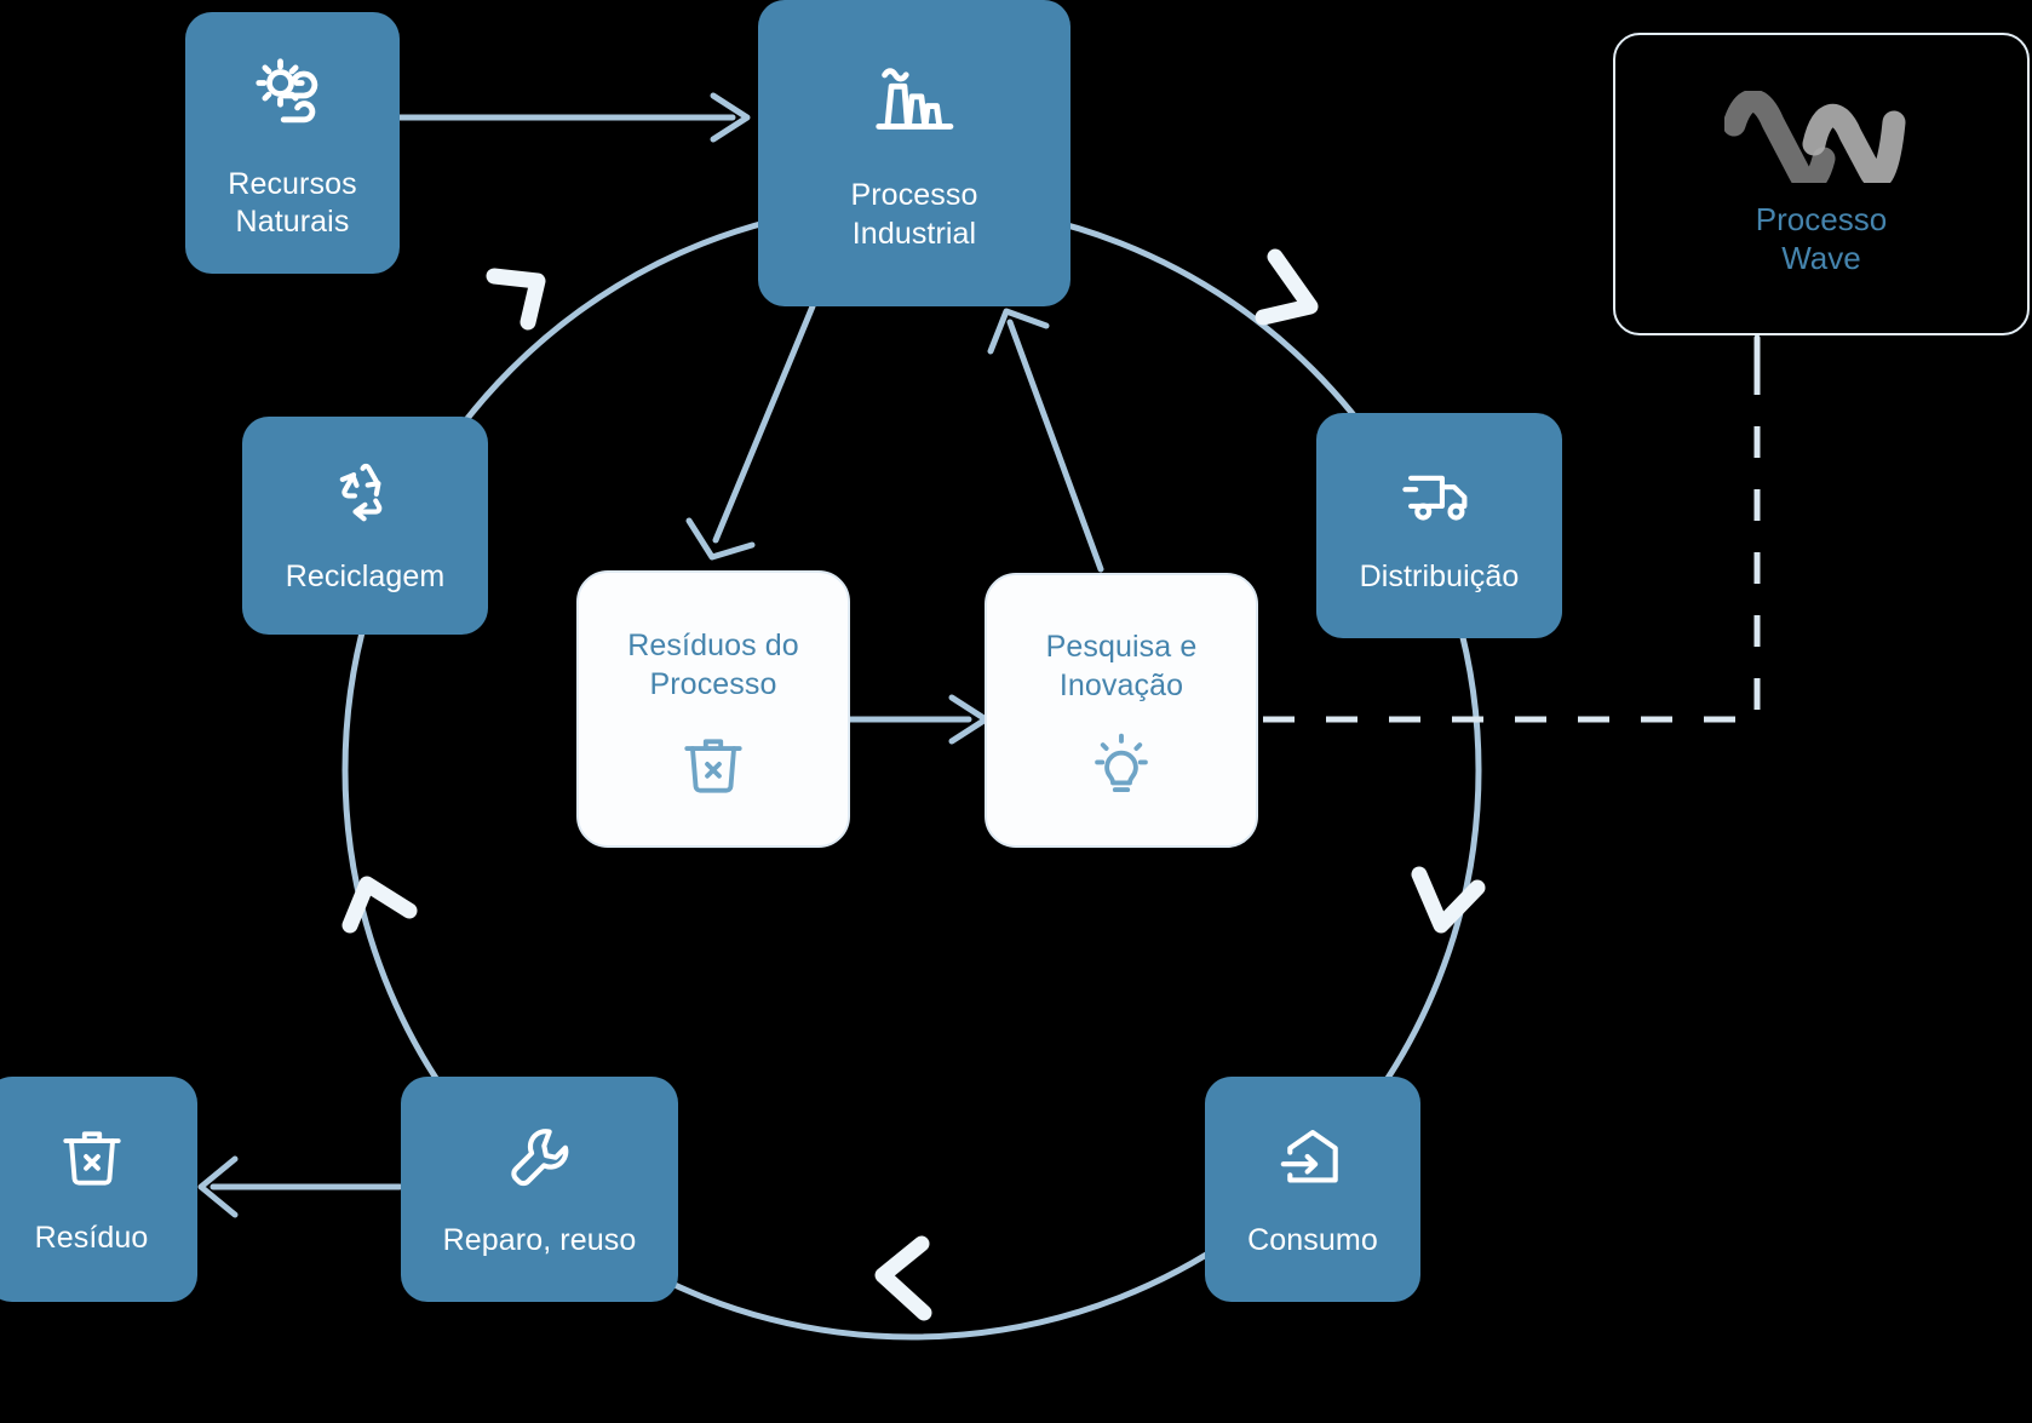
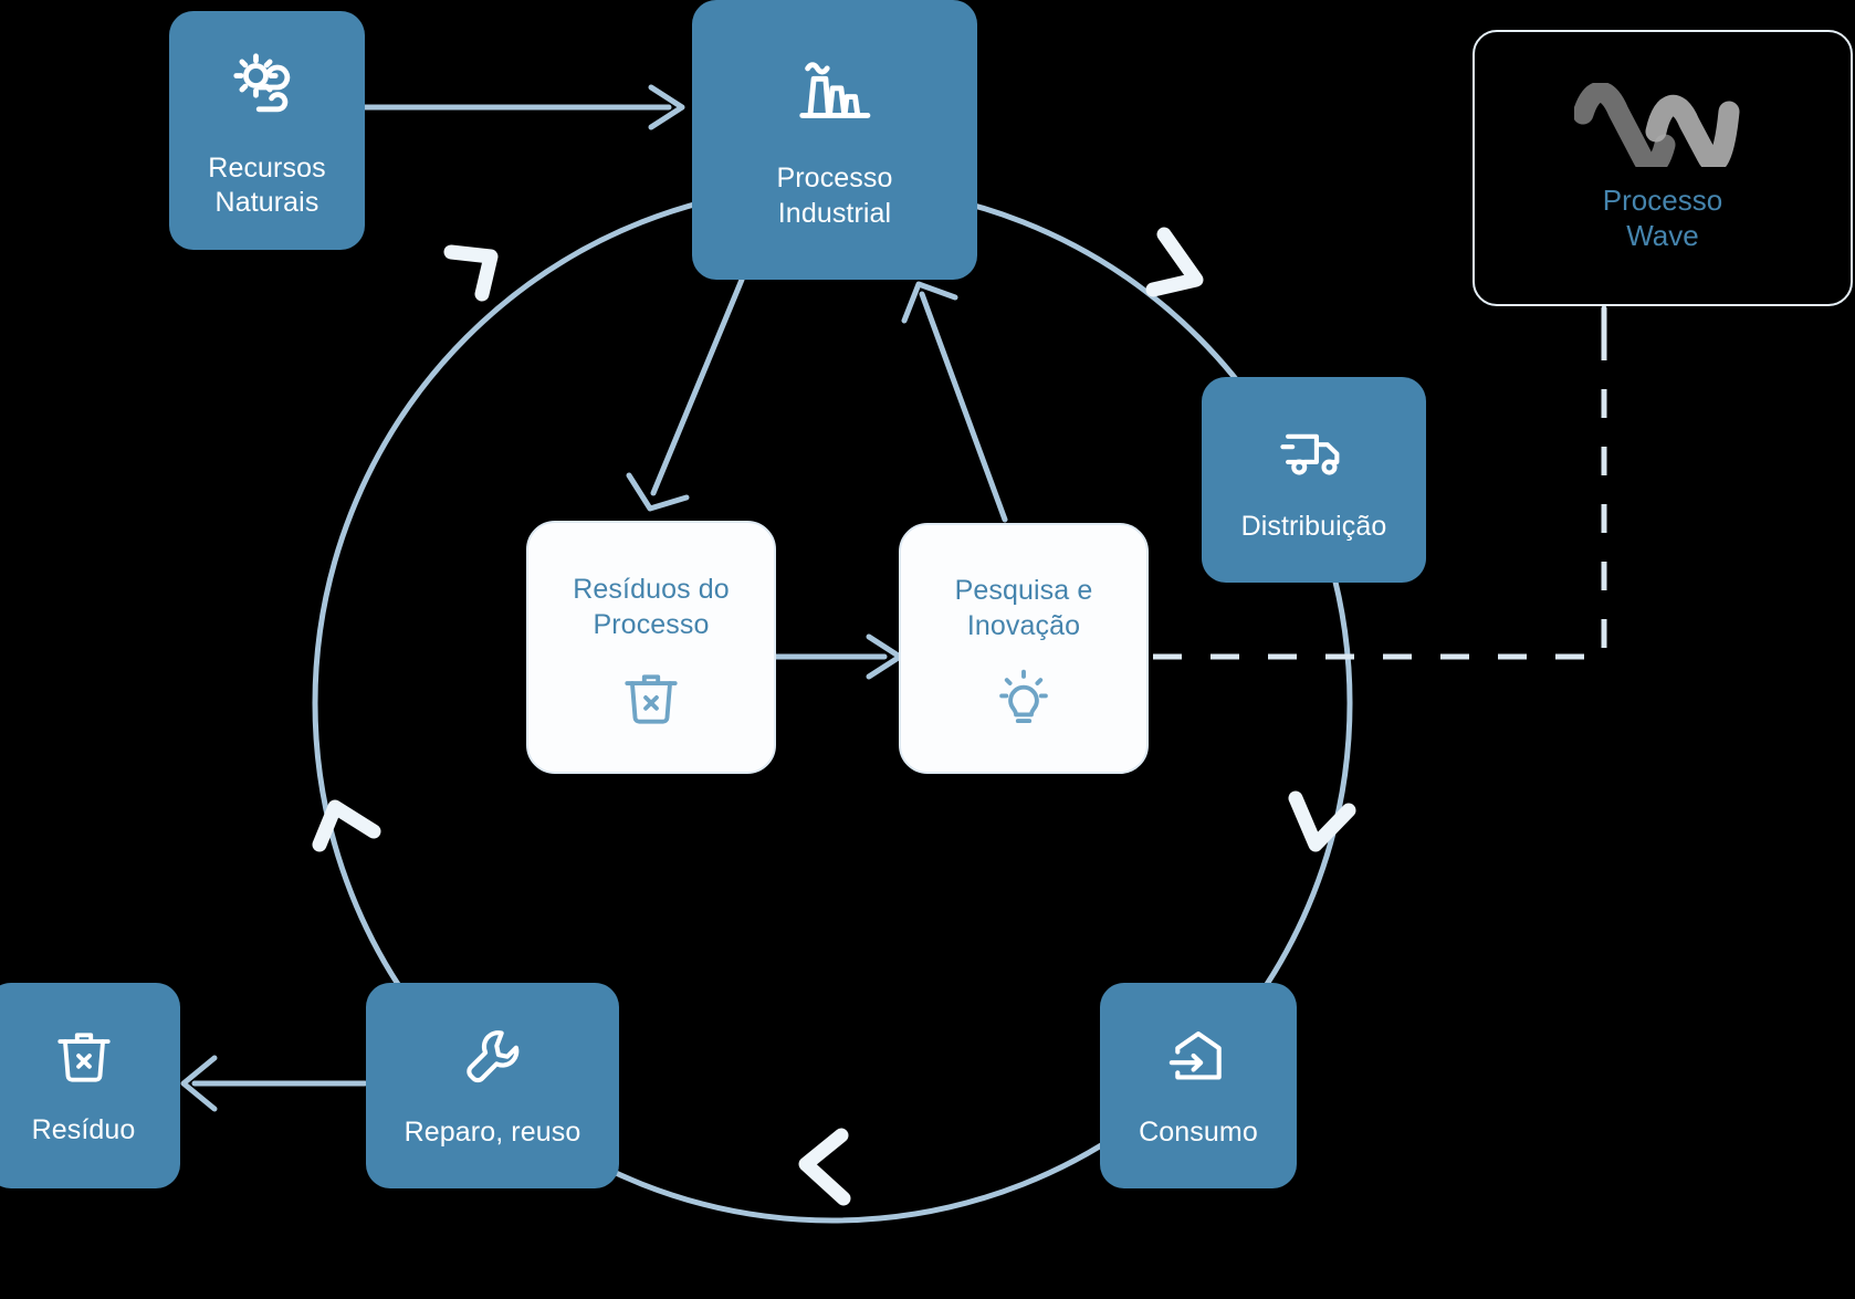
  Recursos
  Naturais
  Processo
  Industrial
  Distribuição
  Consumo
  Reparo, reuso
  Resíduo
- Reciclagem
  Resíduos do
  Processo
  Pesquisa e
  Inovação
  Processo
  Wave
